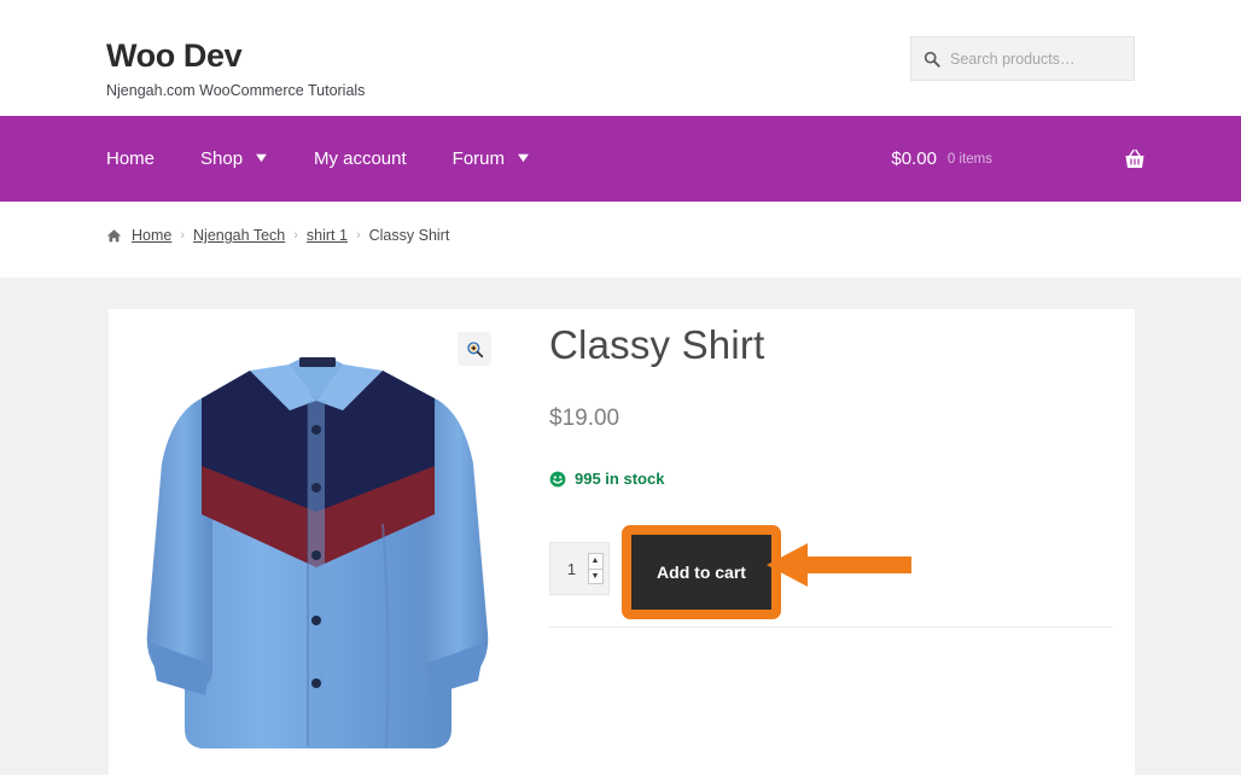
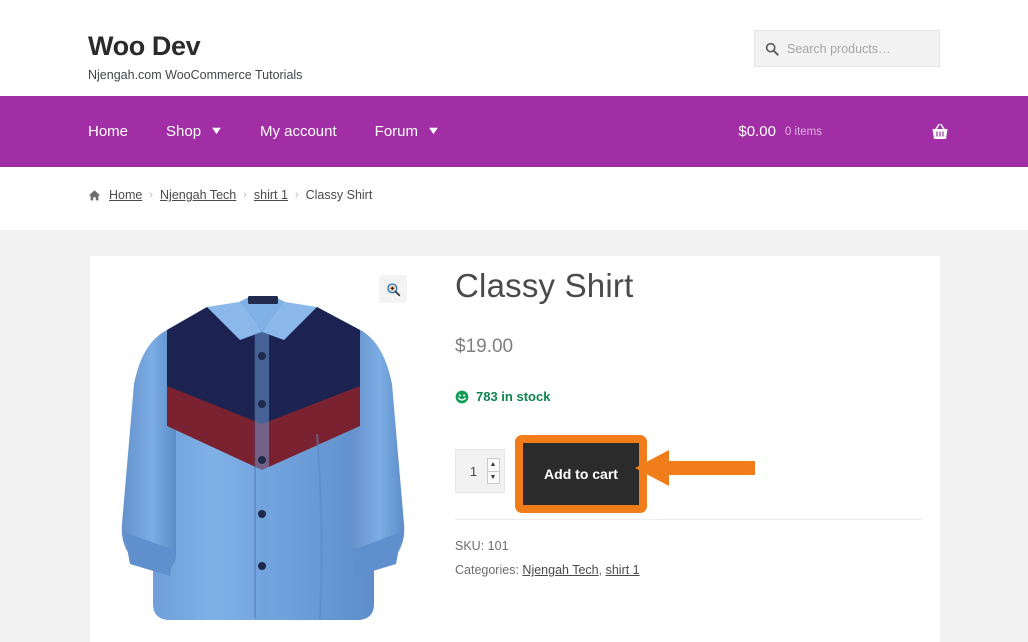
  Woo Dev
  Njengah.com WooCommerce Tutorials
  Search products…
  Home
  Shop
  ▼
  My account
  Forum
  ▼
  $0.00
  0 items
  Home
  ›
  Njengah Tech
  ›
  shirt 1
  ›
  Classy Shirt
  Classy Shirt
  $19.00
- 995 in stock
+ 783 in stock
  1
  Add to cart
+ SKU: 101
+ Categories: Njengah Tech, shirt 1
